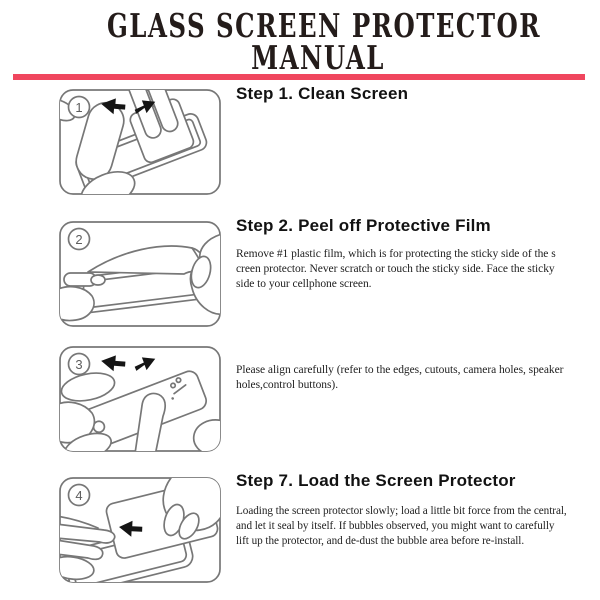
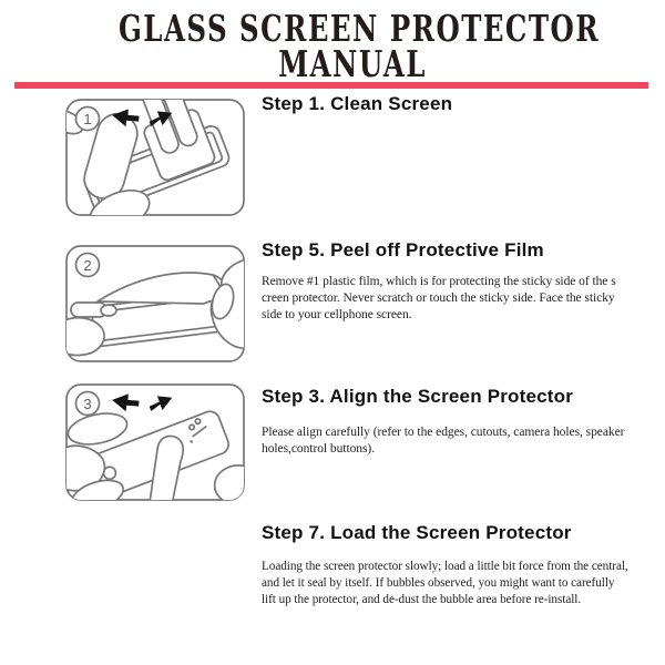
  GLASS SCREEN PROTECTOR
  MANUAL
  1
  2
  3
- 4
  Step 1. Clean Screen
- Step 2. Peel off Protective Film
+ Step 5. Peel off Protective Film
  Remove #1 plastic film, which is for protecting the sticky side of the s
  creen protector. Never scratch or touch the sticky side. Face the sticky
  side to your cellphone screen.
+ Step 3. Align the Screen Protector
  Please align carefully (refer to the edges, cutouts, camera holes, speaker
  holes,control buttons).
  Step 7. Load the Screen Protector
  Loading the screen protector slowly; load a little bit force from the central,
  and let it seal by itself. If bubbles observed, you might want to carefully
  lift up the protector, and de-dust the bubble area before re-install.
